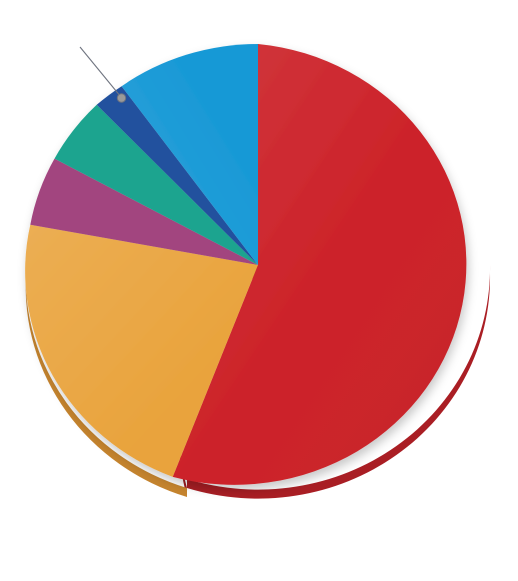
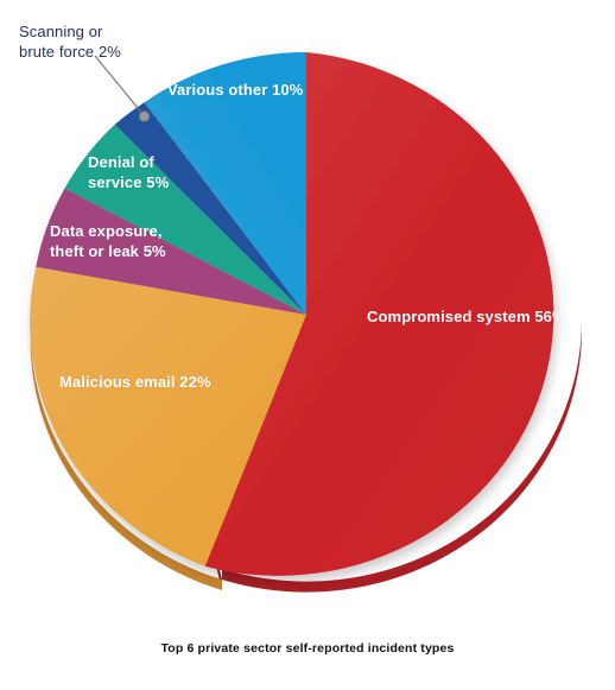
+ Scanning or
+ brute force 2%
+ Various other 10%
+ Denial of
+ service 5%
+ Data exposure,
+ theft or leak 5%
+ Malicious email 22%
+ Compromised system 56%
+ Top 6 private sector self-reported incident types
